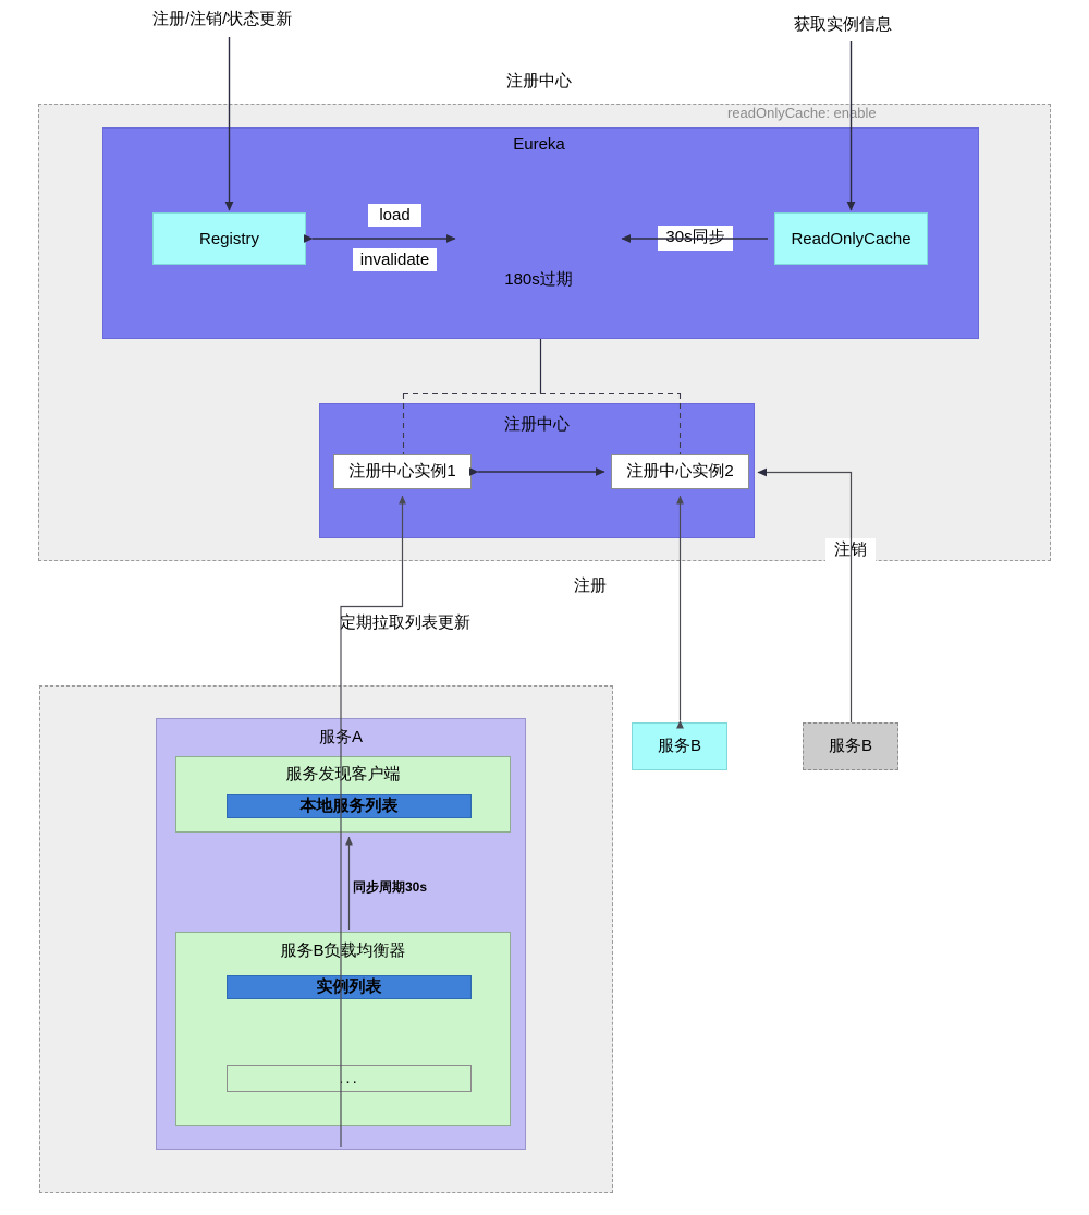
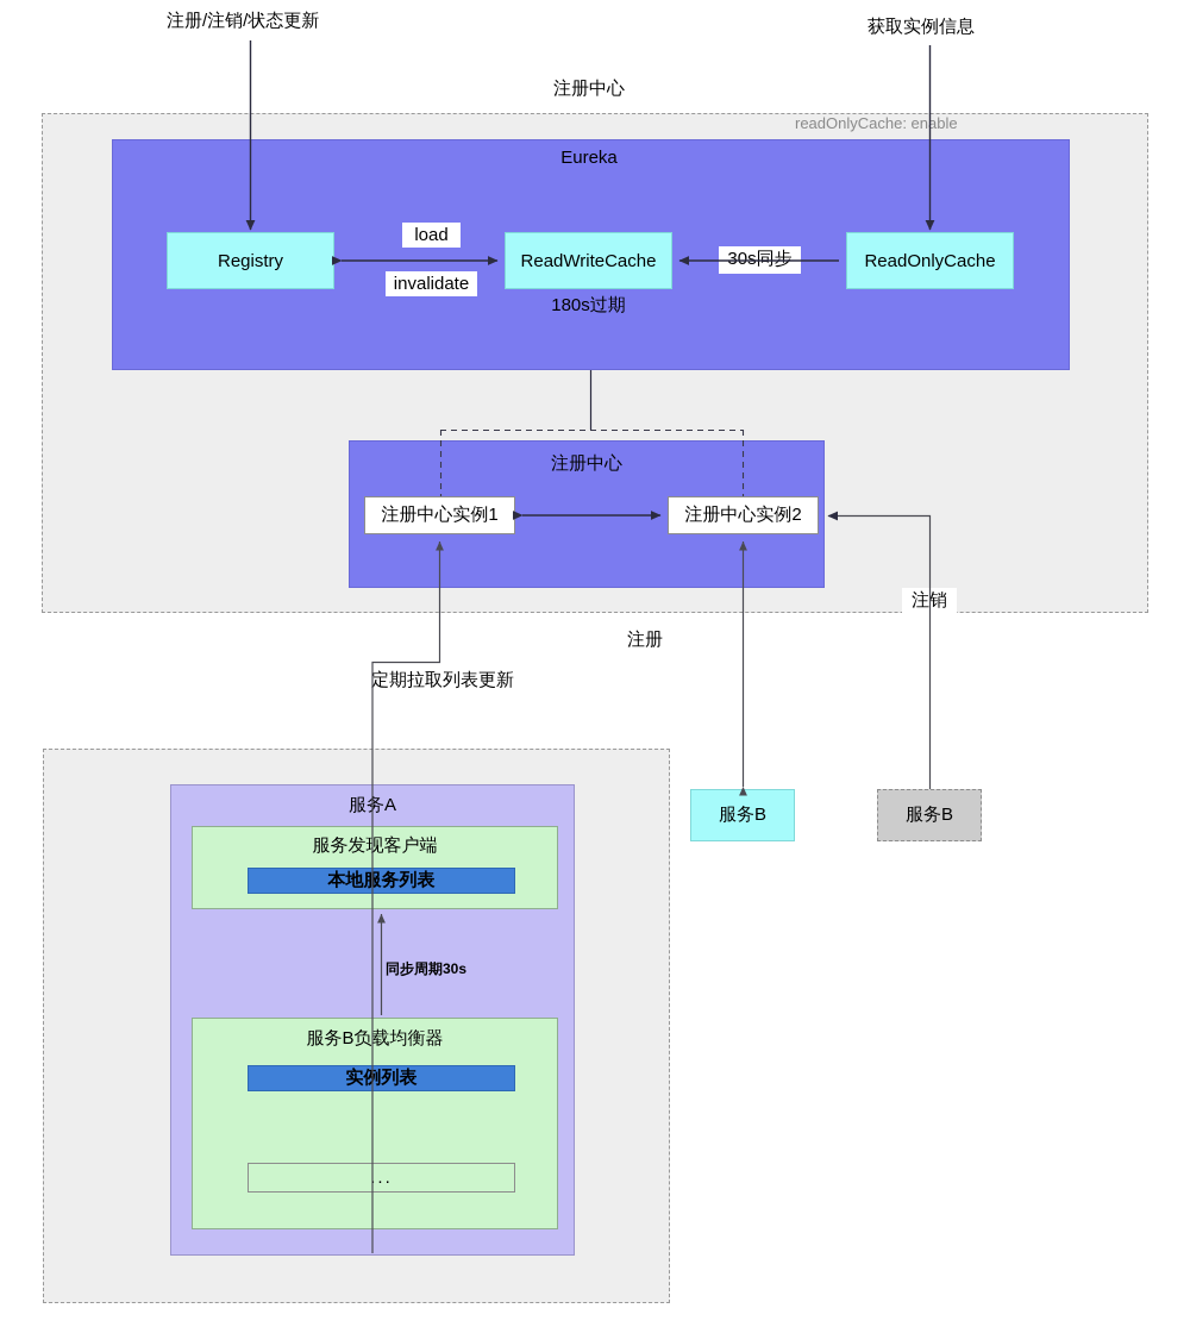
  注册/注销/状态更新
  获取实例信息
  注册中心
  readOnlyCache: enable
  Eureka
  Registry
+ ReadWriteCache
  ReadOnlyCache
  180s过期
  load
  invalidate
  30s同步
  注册中心
  注册中心实例1
  注册中心实例2
  注册
  注销
  定期拉取列表更新
  服务B
  服务B
  服务A
  服务发现客户端
  本地务列表
  同步周期30s
  服务B负载均衡器
  实列表
  ...
